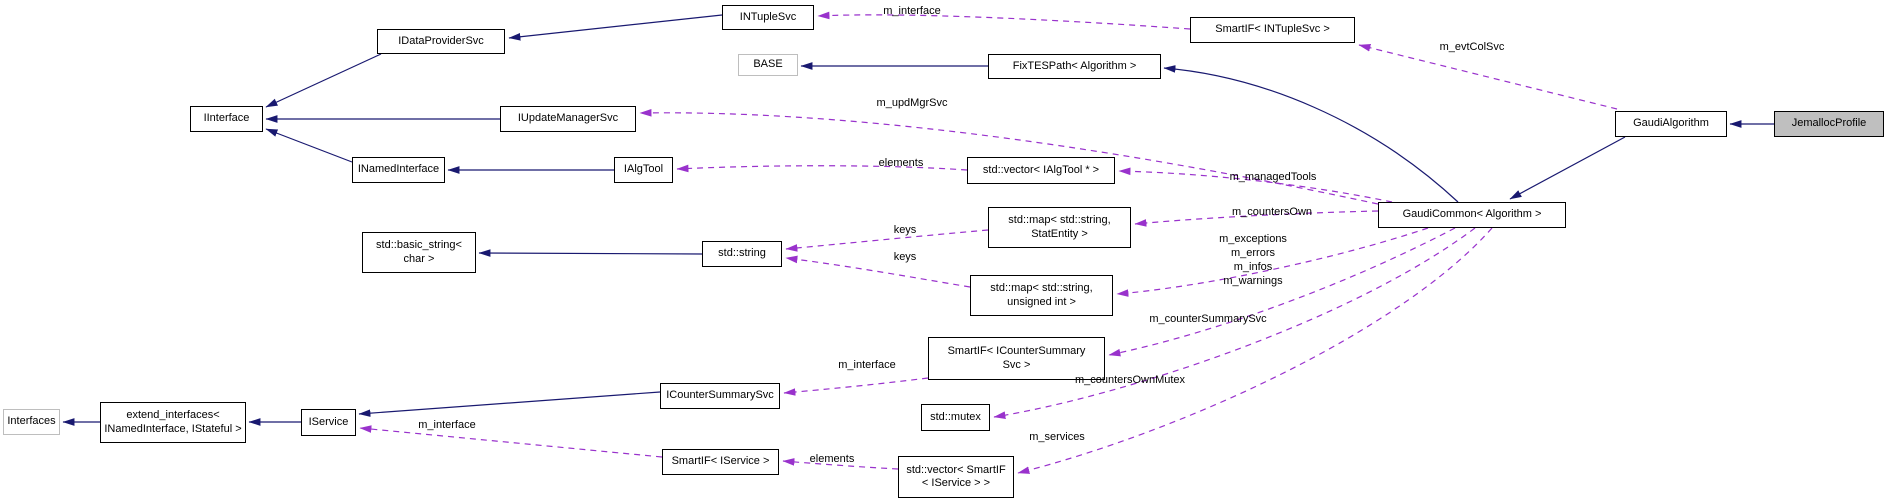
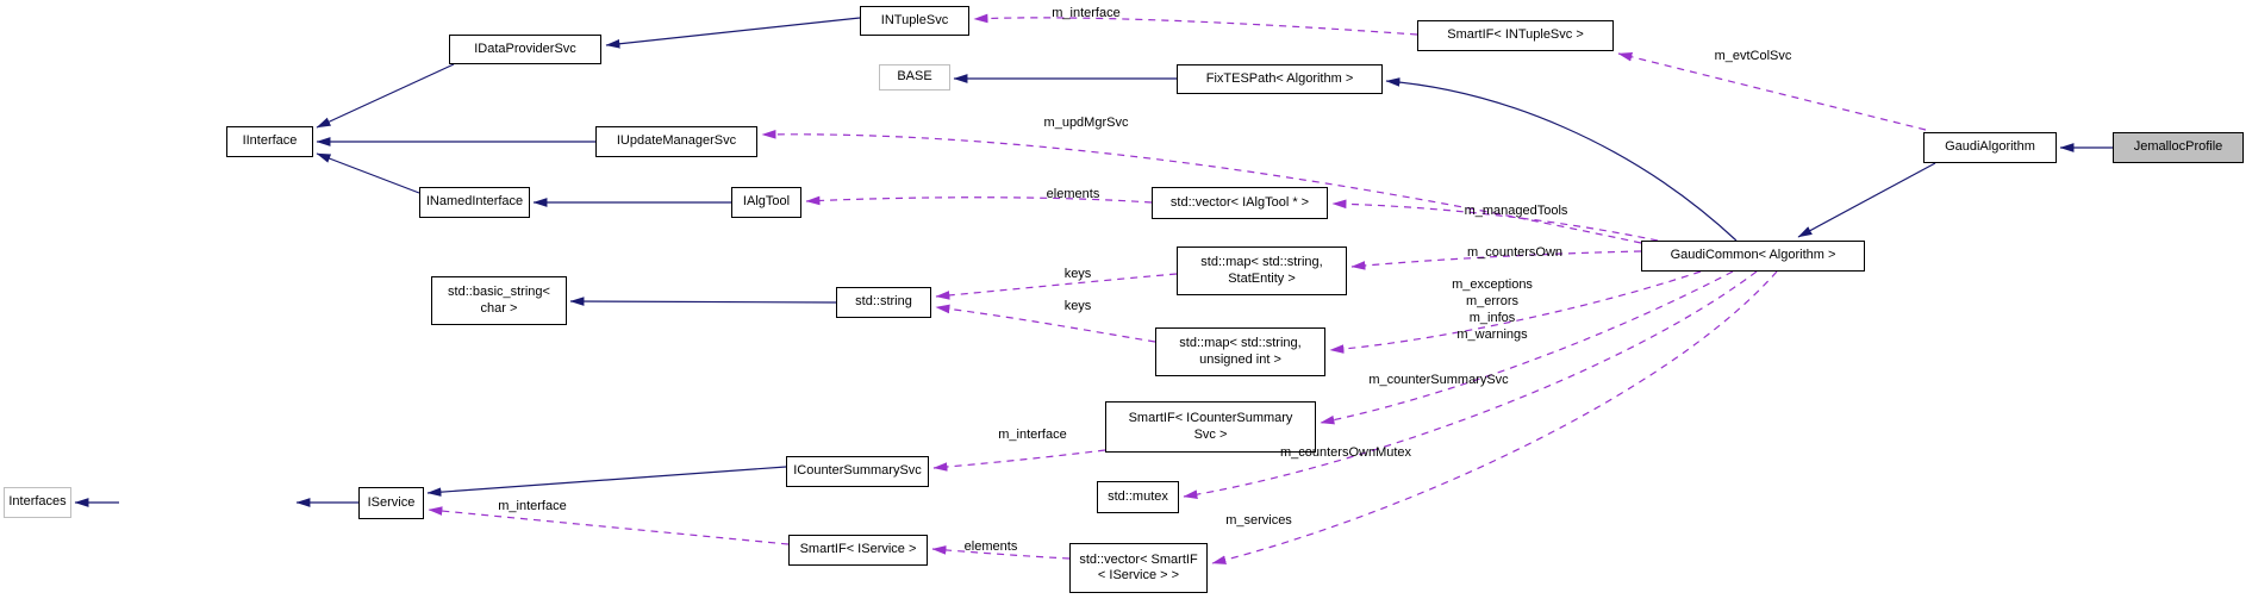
  INTupleSvc
  IDataProviderSvc
  SmartIF< INTupleSvc >
  BASE
  FixTESPath< Algorithm >
  GaudiAlgorithm
  JemallocProfile
  IInterface
  IUpdateManagerSvc
  INamedInterface
  IAlgTool
  std::vector< IAlgTool * >
  GaudiCommon< Algorithm >
  std::basic_string<
  char >
  std::string
  std::map< std::string,
  StatEntity >
  std::map< std::string,
  unsigned int >
  SmartIF< ICounterSummary
  Svc >
  ICounterSummarySvc
  std::mutex
  SmartIF< IService >
  std::vector< SmartIF
  < IService > >
  Interfaces
- extend_interfaces<
- INamedInterface, IStateful >
  IService
  m_interface
  m_evtColSvc
  m_updMgrSvc
  elements
  m_managedTools
  m_countersOwn
  keys
  keys
  m_exceptions
  m_errors
  m_infos
  m_warnings
  m_counterSummarySvc
  m_interface
  m_countersOwnMutex
  m_services
  elements
  m_interface
